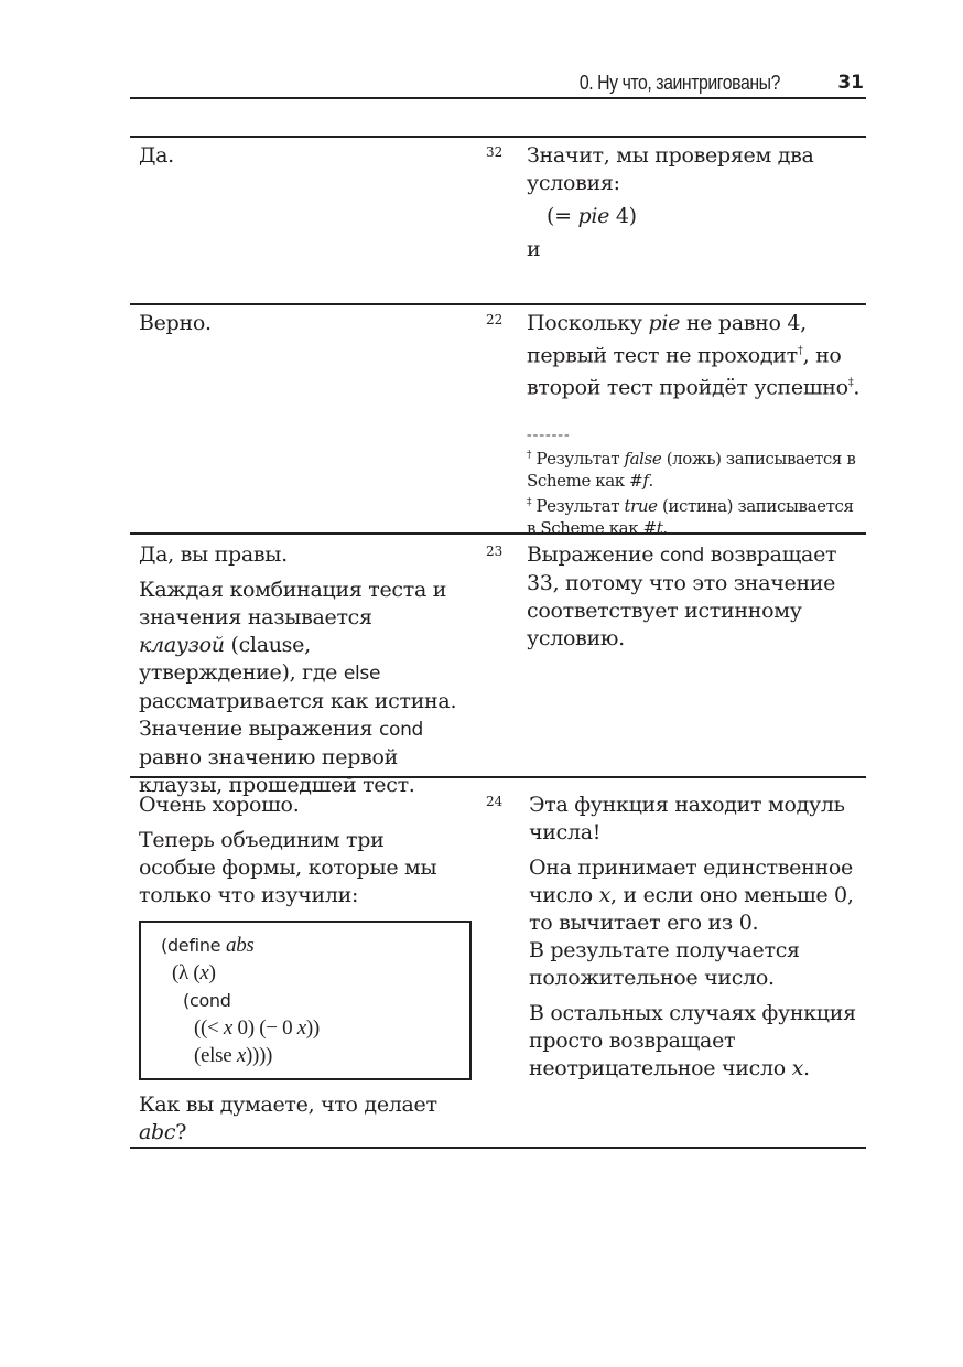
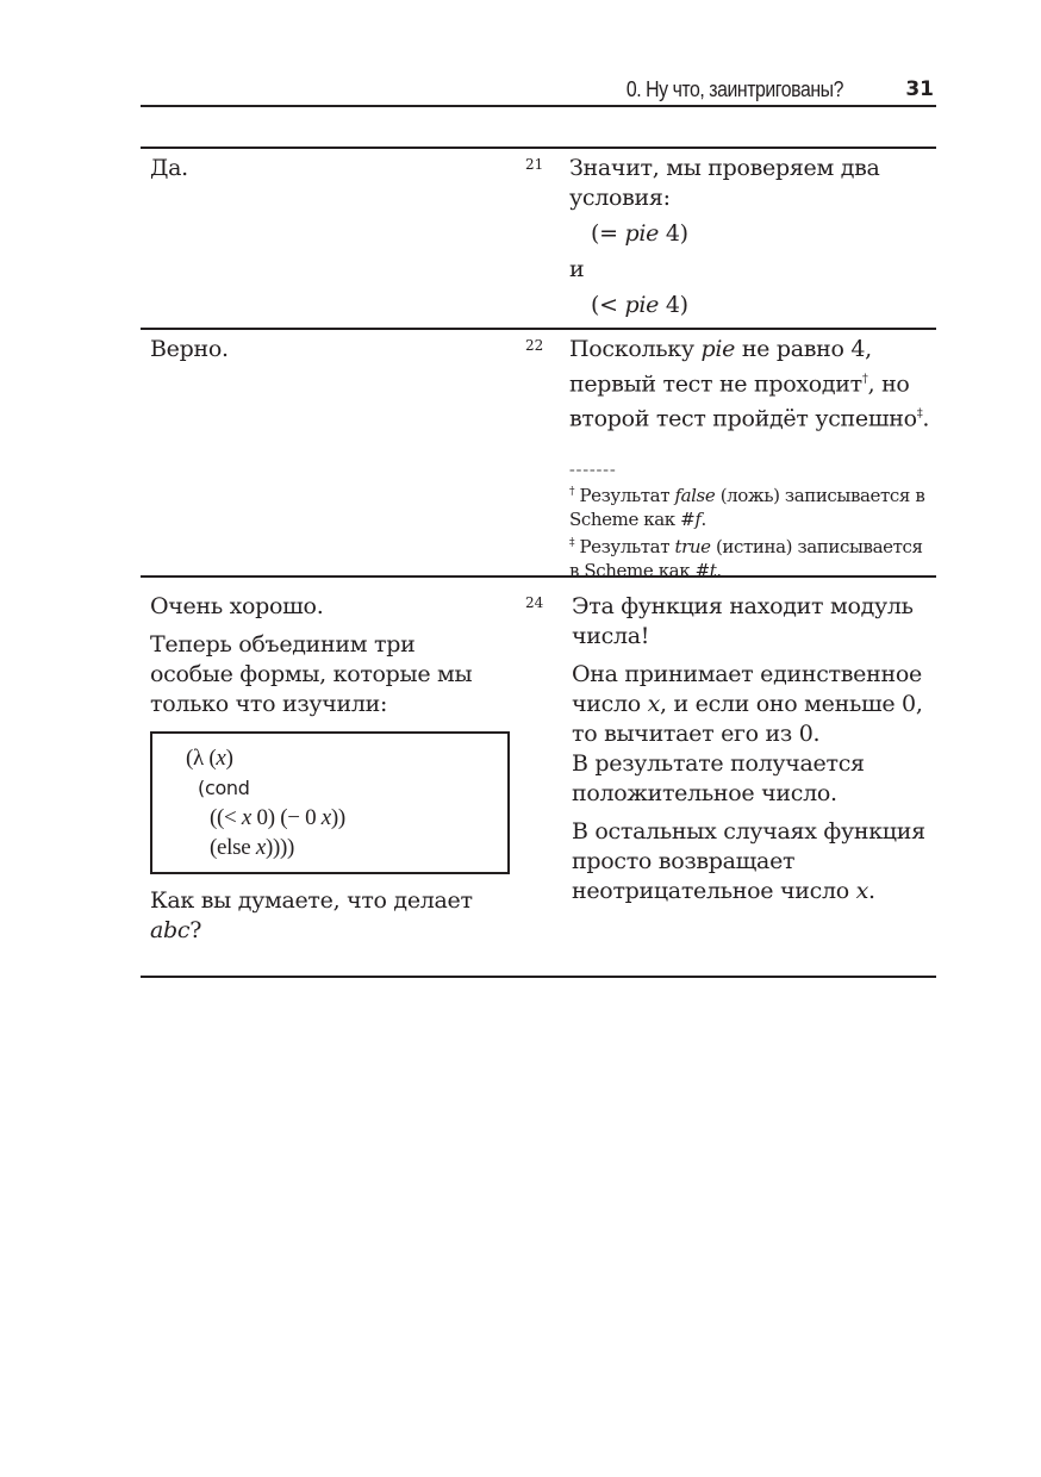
  0. Ну что, заинтригованы?
  31
  Да.
- 32
+ 21
  Значит, мы проверяем два условия:
  (= pie 4)
  и
+ (< pie 4)
  Верно.
  22
  Поскольку pie не равно 4, первый тест не проходит†, но второй тест пройдёт успешно‡.
  -------
  † Результат false (ложь) записывается в Scheme как #f.
  ‡ Результат true (истина) записывается в Scheme как #t.
- Да, вы правы.
- Каждая комбинация теста и значения называется клаузой (clause, утверждение), где else рассматривается как истина. Значение выражения cond равно значению первой клаузы, прошедшей тест.
- 23
- Выражение cond возвращает 33, потому что это значение соответствует истинному условию.
  Очень хорошо.
  Теперь объединим три особые формы, которые мы только что изучили:
- (define abs
  (λ (x)
  (cond
  ((< x 0) (− 0 x))
  (else x))))
  Как вы думаете, что делает abc?
  24
  Эта функция находит модуль числа!
  Она принимает единственное число x, и если оно меньше 0, то вычитает его из 0.
  В результате получается положительное число.
  В остальных случаях функция просто возвращает неотрицательное число x.
